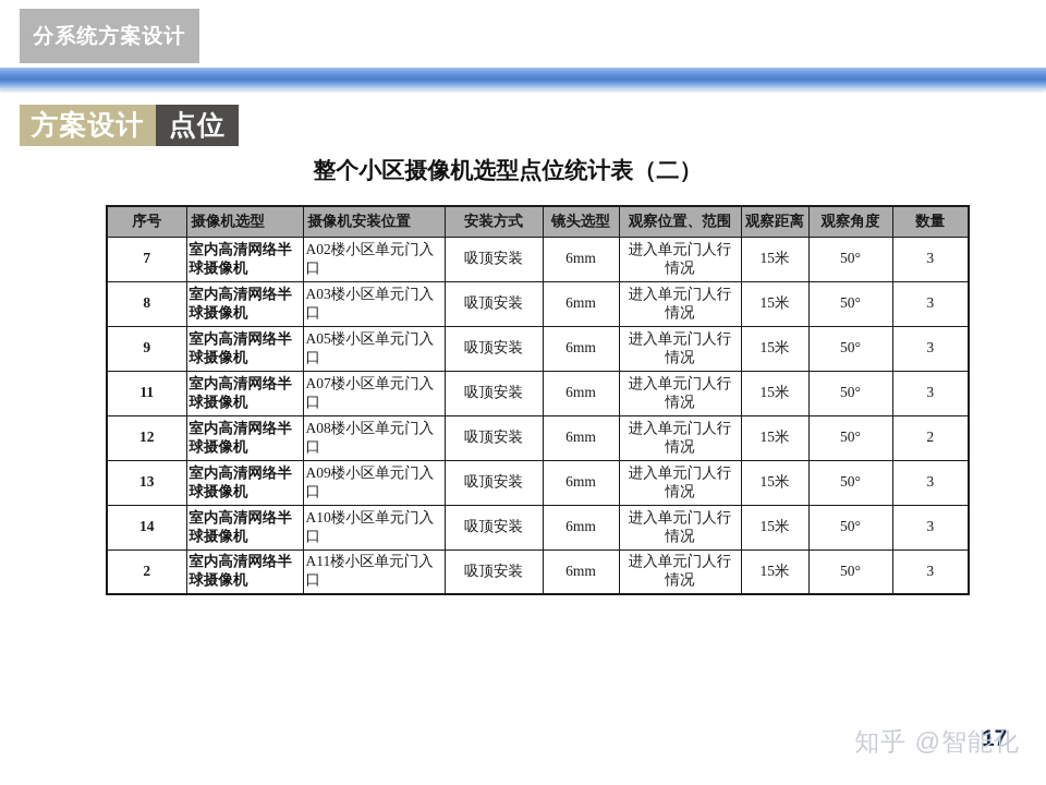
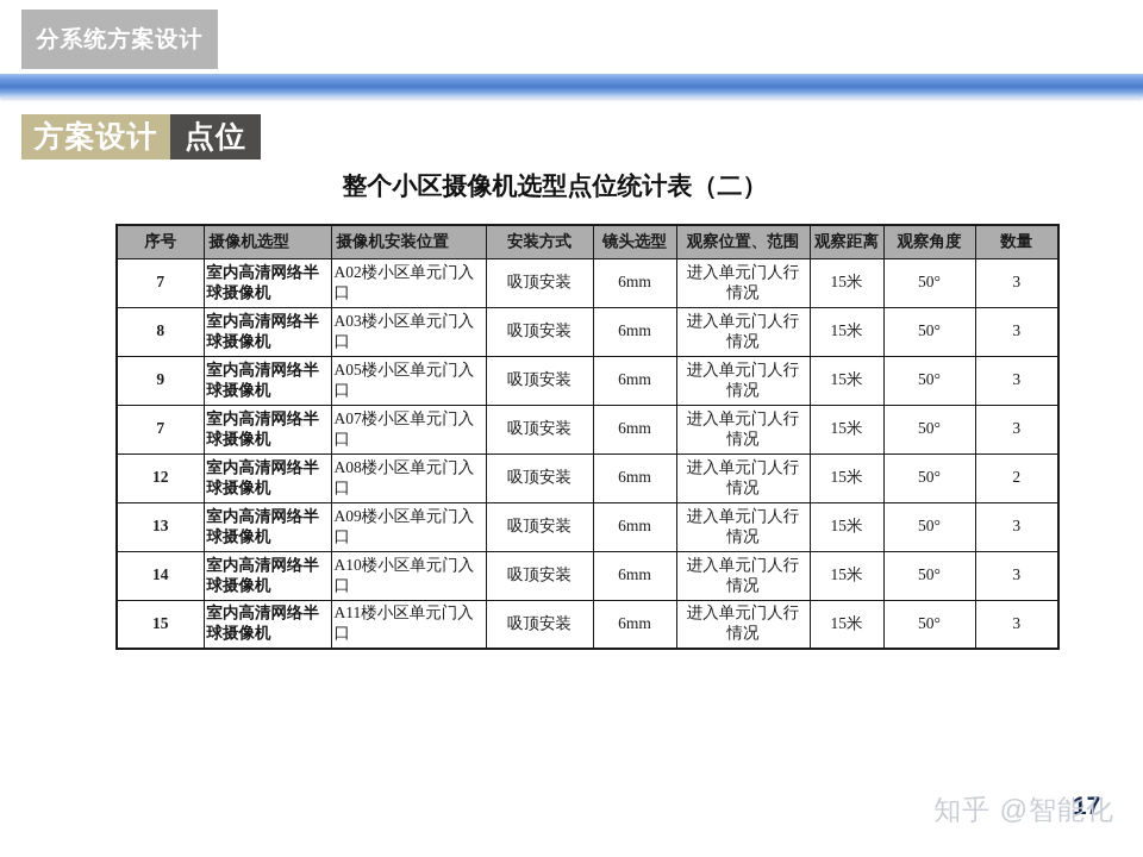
  分系统方案设计
  方案设计
  点位
  整个小区摄像机选型点位统计表（二）
  序号	摄像机选型	摄像机安装位置	安装方式	镜头选型	观察位置、范围	观察距离	观察角度	数量
  7	室内高清网络半球摄像机	A02楼小区单元门入口	吸顶安装	6mm	进入单元门人行情况	15米	50°	3
  8	室内高清网络半球摄像机	A03楼小区单元门入口	吸顶安装	6mm	进入单元门人行情况	15米	50°	3
  9	室内高清网络半球摄像机	A05楼小区单元门入口	吸顶安装	6mm	进入单元门人行情况	15米	50°	3
- 11	室内高清网络半球摄像机	A07楼小区单元门入口	吸顶安装	6mm	进入单元门人行情况	15米	50°	3
+ 7	室内高清网络半球摄像机	A07楼小区单元门入口	吸顶安装	6mm	进入单元门人行情况	15米	50°	3
  12	室内高清网络半球摄像机	A08楼小区单元门入口	吸顶安装	6mm	进入单元门人行情况	15米	50°	2
  13	室内高清网络半球摄像机	A09楼小区单元门入口	吸顶安装	6mm	进入单元门人行情况	15米	50°	3
  14	室内高清网络半球摄像机	A10楼小区单元门入口	吸顶安装	6mm	进入单元门人行情况	15米	50°	3
- 2	室内高清网络半球摄像机	A11楼小区单元门入口	吸顶安装	6mm	进入单元门人行情况	15米	50°	3
+ 15	室内高清网络半球摄像机	A11楼小区单元门入口	吸顶安装	6mm	进入单元门人行情况	15米	50°	3
  17
  知乎 @智能化
